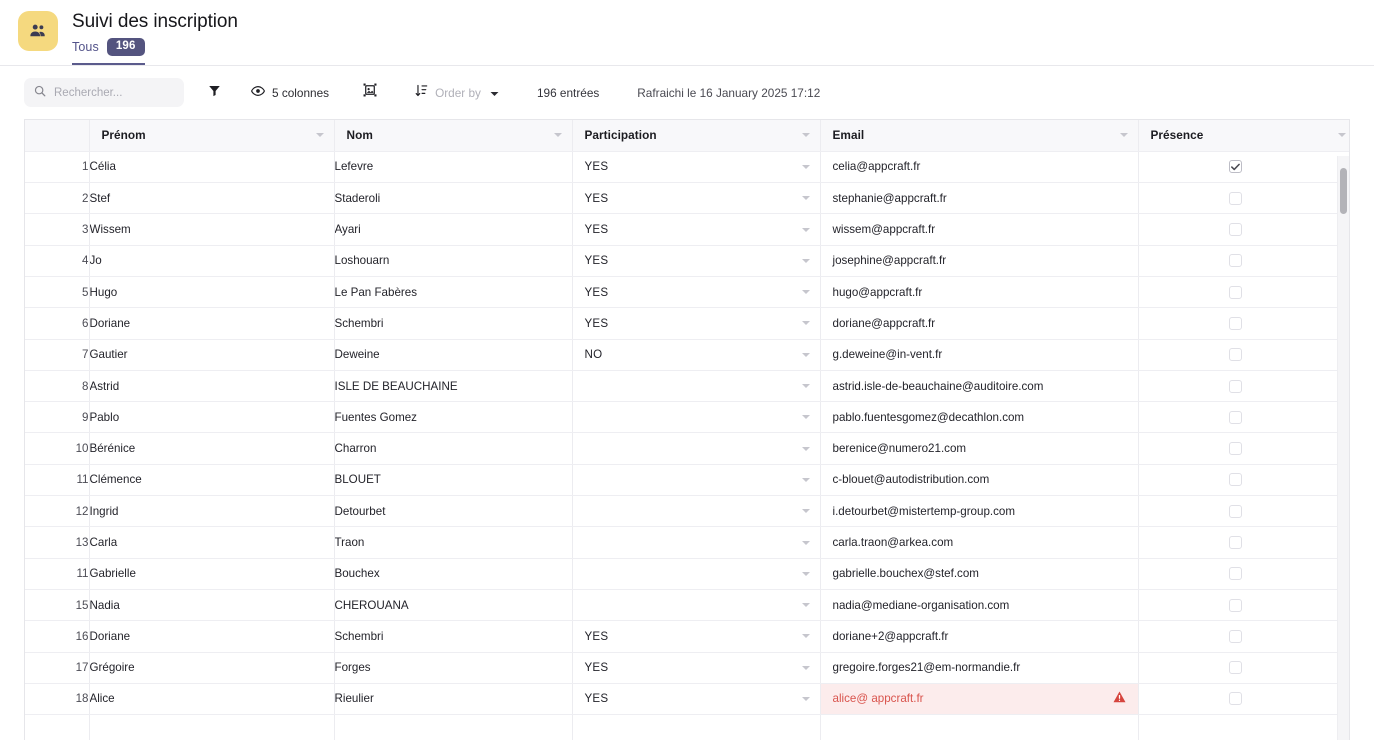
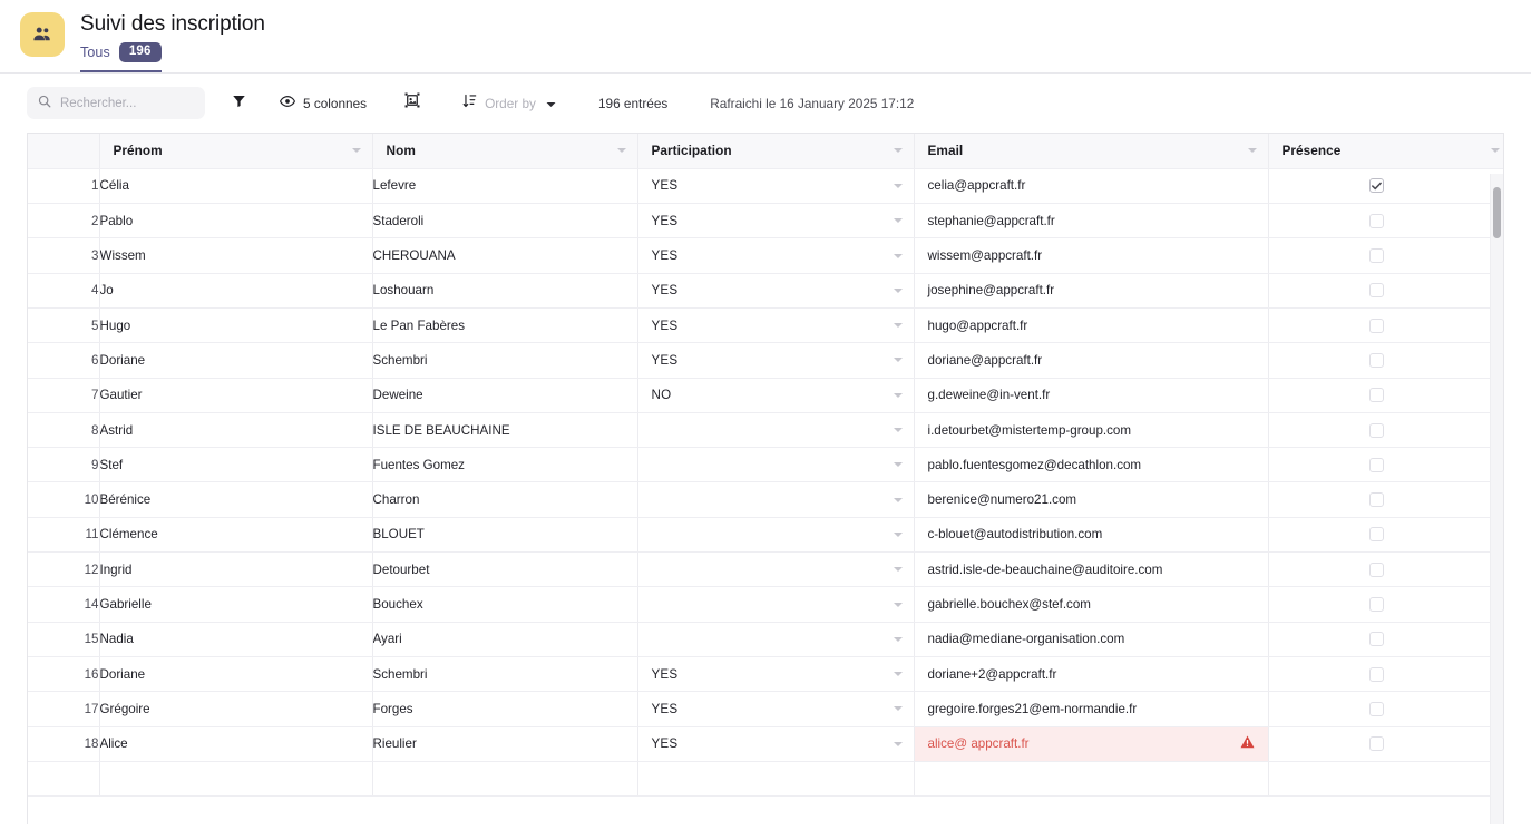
  Suivi des inscription
  Tous
  196
  Rechercher...
  5 colonnes
  Order by
  196 entrées
  Rafraichi le 16 January 2025 17:12
  	Prénom	Nom	Participation	Email	Présence
  1	Célia	Lefevre	YES	celia@appcraft.fr
- 2	Stef	Staderoli	YES	stephanie@appcraft.fr
+ 2	Pablo	Staderoli	YES	stephanie@appcraft.fr
- 3	Wissem	Ayari	YES	wissem@appcraft.fr
+ 3	Wissem	CHEROUANA	YES	wissem@appcraft.fr
  4	Jo	Loshouarn	YES	josephine@appcraft.fr
  5	Hugo	Le Pan Fabères	YES	hugo@appcraft.fr
  6	Doriane	Schembri	YES	doriane@appcraft.fr
  7	Gautier	Deweine	NO	g.deweine@in-vent.fr
- 8	Astrid	ISLE DE BEAUCHAINE		astrid.isle-de-beauchaine@auditoire.com
+ 8	Astrid	ISLE DE BEAUCHAINE		i.detourbet@mistertemp-group.com
- 9	Pablo	Fuentes Gomez		pablo.fuentesgomez@decathlon.com
+ 9	Stef	Fuentes Gomez		pablo.fuentesgomez@decathlon.com
  10	Bérénice	Charron		berenice@numero21.com
  11	Clémence	BLOUET		c-blouet@autodistribution.com
- 12	Ingrid	Detourbet		i.detourbet@mistertemp-group.com
+ 12	Ingrid	Detourbet		astrid.isle-de-beauchaine@auditoire.com
- 13	Carla	Traon		carla.traon@arkea.com
- 11	Gabrielle	Bouchex		gabrielle.bouchex@stef.com
+ 14	Gabrielle	Bouchex		gabrielle.bouchex@stef.com
- 15	Nadia	CHEROUANA		nadia@mediane-organisation.com
+ 15	Nadia	Ayari		nadia@mediane-organisation.com
  16	Doriane	Schembri	YES	doriane+2@appcraft.fr
  17	Grégoire	Forges	YES	gregoire.forges21@em-normandie.fr
  18	Alice	Rieulier	YES	alice@ appcraft.fr
